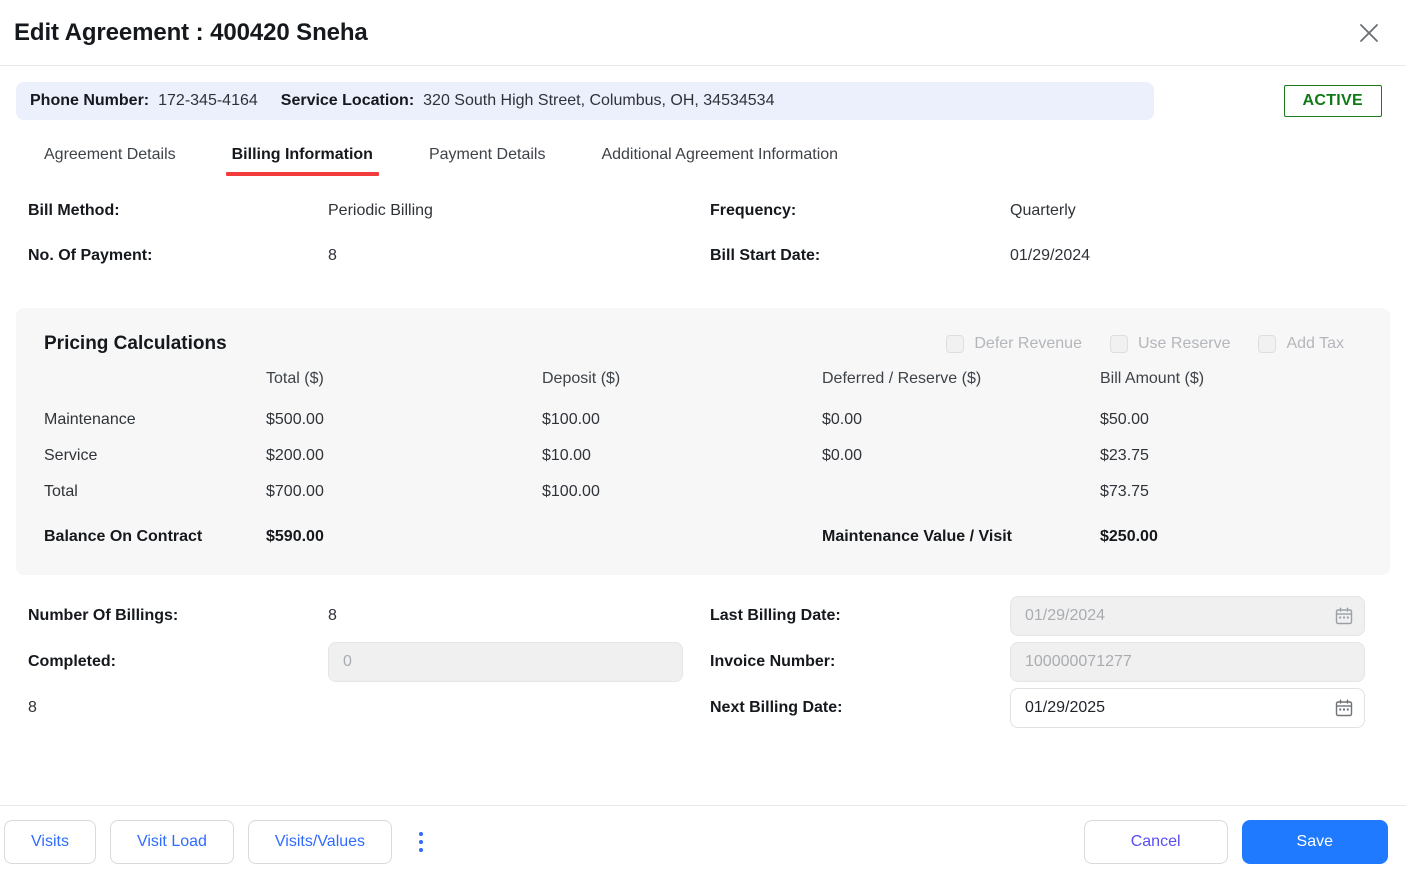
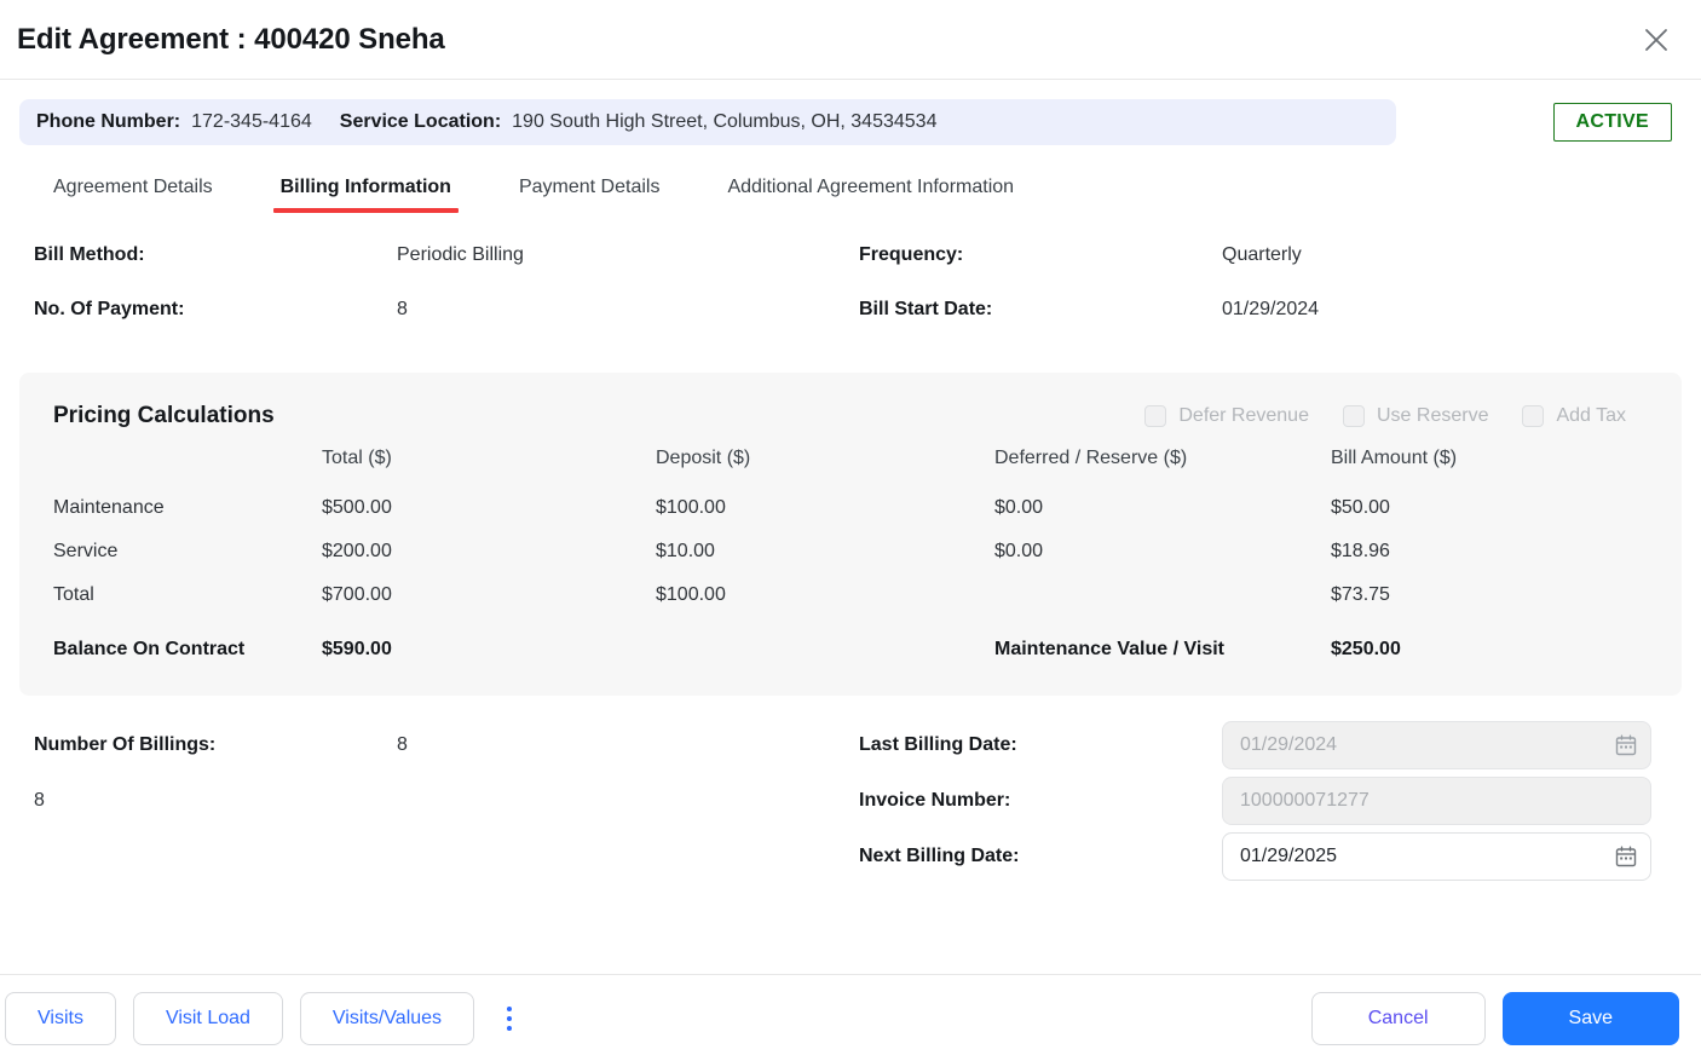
  Edit Agreement : 400420 Sneha
  Phone Number:
  172-345-4164
  Service Location:
- 320 South High Street, Columbus, OH, 34534534
+ 190 South High Street, Columbus, OH, 34534534
  ACTIVE
  Agreement Details
  Billing Information
  Payment Details
  Additional Agreement Information
  Bill Method:
  Periodic Billing
  No. Of Payment:
  8
  Frequency:
  Quarterly
  Bill Start Date:
  01/29/2024
  Pricing Calculations
  Defer Revenue
  Use Reserve
  Add Tax
  	Total ($)	Deposit ($)	Deferred / Reserve ($)	Bill Amount ($)
  Maintenance	$500.00	$100.00	$0.00	$50.00
- Service	$200.00	$10.00	$0.00	$23.75
+ Service	$200.00	$10.00	$0.00	$18.96
  Total	$700.00	$100.00		$73.75
  Balance On Contract	$590.00		Maintenance Value / Visit	$250.00
  Number Of Billings:
  8
- Completed:
- 0
  8
  Last Billing Date:
  01/29/2024
  Invoice Number:
  100000071277
  Next Billing Date:
  01/29/2025
  Visits
  Visit Load
  Visits/Values
  Cancel
  Save
